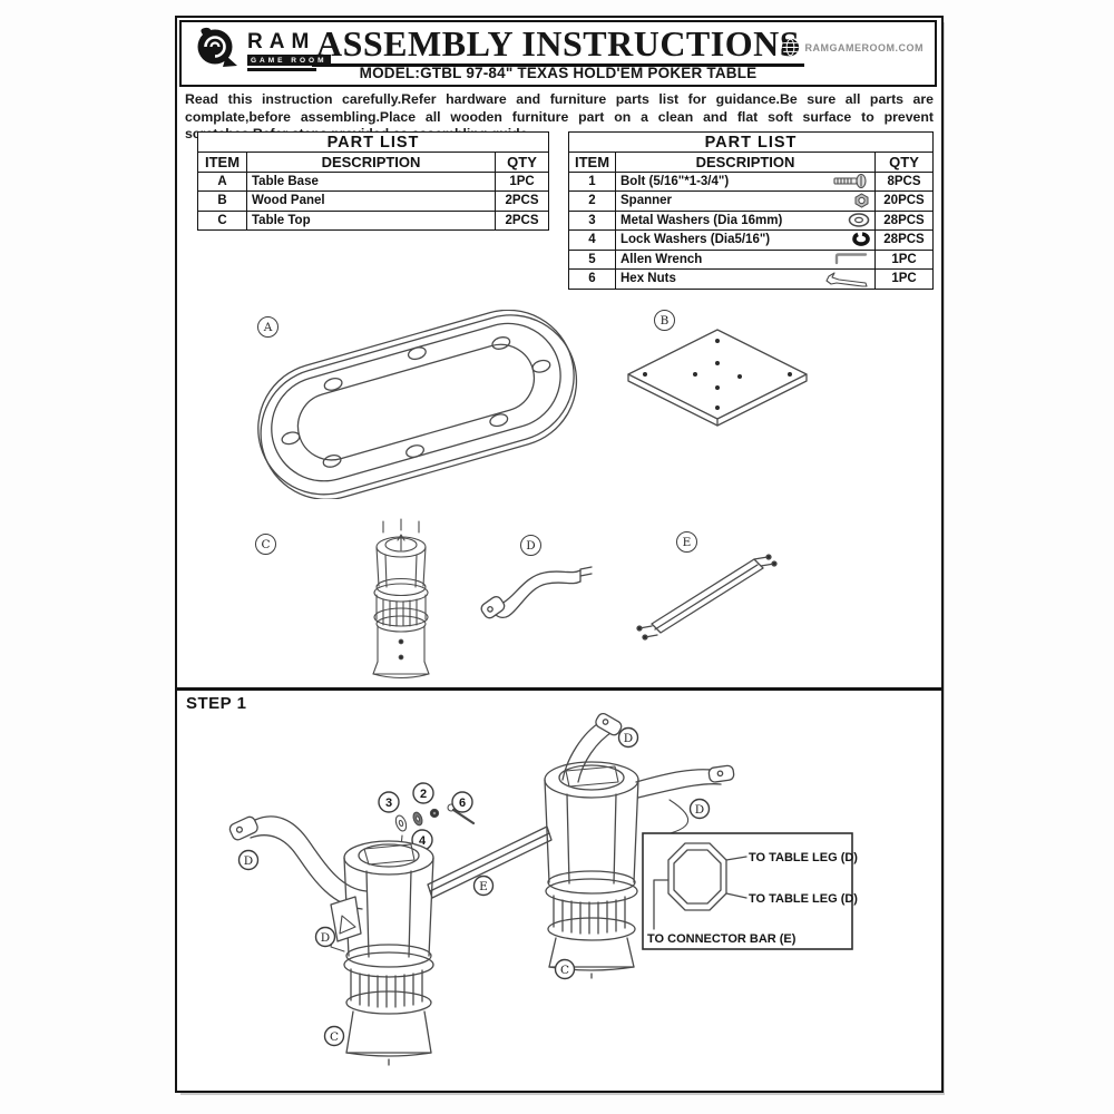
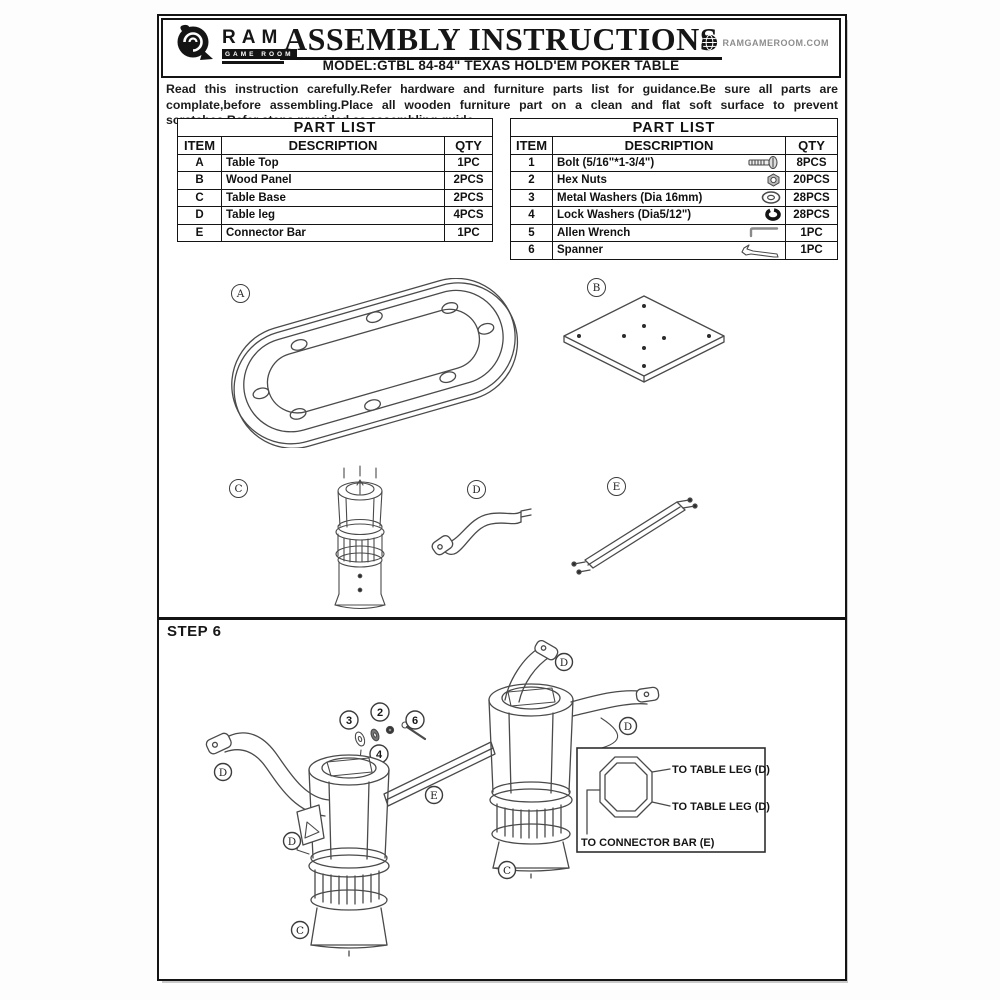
  RAM
  ASSEMBLY INSTRUCTION
  RAMGAMEROOM.COM
- MODEL:GTBL 97-84" TEXAS HOLD'EM POKER TABLE
+ MODEL:GTBL 84-84" TEXAS HOLD'EM POKER TABLE
  Read this instruction carefully.Refer hardware and furniture parts list for guidance.Be sure all parts are complate,before assembling.Place all wooden furniture part on a clean and flat soft surface to prevent s
  PART LIST
  ITEM	DESCRIPTION	QTY
- A	Table Base	1PC
+ A	Table Top	1PC
  B	Wood Panel	2PCS
- C	Table Top	2PCS
+ C	Table Base	2PCS
+ D	Table leg	4PCS
+ E	Connector Bar	1PC
  PART LIST
  ITEM	DESCRIPTION	QTY
  1	Bolt (5/16"*1-3/4")	8PCS
- 2	Spanner	20PCS
+ 2	Hex Nuts	20PCS
  3	Metal Washers (Dia 16mm)	28PCS
- 4	Lock Washers (Dia5/16")	28PCS
+ 4	Lock Washers (Dia5/12")	28PCS
  5	Allen Wrench	1PC
- 6	Hex Nuts	1PC
+ 6	Spanner	1PC
  A
  B
  C
  D
  E
- STEP 1
+ STEP 6
  3
  2
  6
  4
  D
  D
  C
  E
  D
  D
  C
  TO TABLE LEG (D)
  TO TABLE LEG (D)
  TO CONNECTOR BAR (E)
